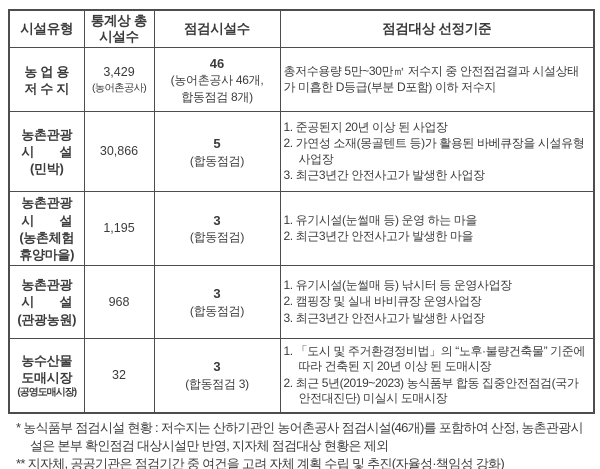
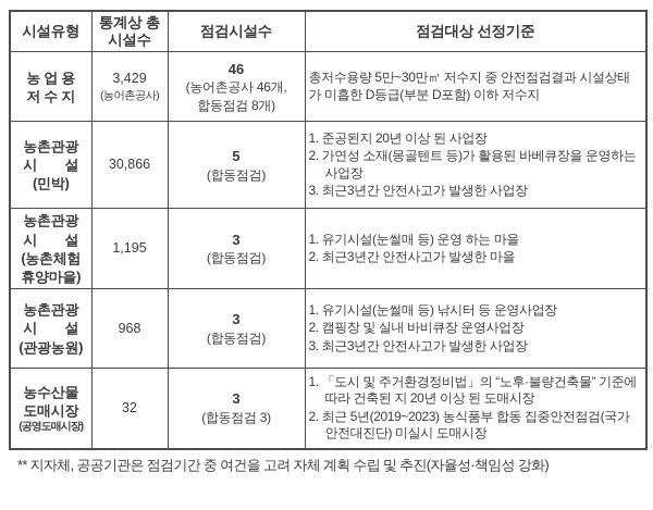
  시설유형	통계상 총 시설수	점검시설수	점검대상 선정기준
  농 업 용 저 수 지	3,429 (농어촌공사)	46 (농어촌공사 46개, 합동점검 8개)	총저수용량 5만~30만㎥ 저수지 중 안전점검결과 시설상태가 미흡한 D등급(부분 D포함) 이하 저수지
- 농촌관광 시 설 (민박)	30,866	5 (합동점검)	1. 준공된지 20년 이상 된 사업장2. 가연성 소재(몽골텐트 등)가 활용된 바베큐장을 시설유형 사업장3. 최근3년간 안전사고가 발생한 사업장
+ 농촌관광 시 설 (민박)	30,866	5 (합동점검)	1. 준공된지 20년 이상 된 사업장2. 가연성 소재(몽골텐트 등)가 활용된 바베큐장을 운영하는 사업장3. 최근3년간 안전사고가 발생한 사업장
  농촌관광 시 설 (농촌체험 휴양마을)	1,195	3 (합동점검)	1. 유기시설(눈썰매 등) 운영 하는 마을2. 최근3년간 안전사고가 발생한 마을
  농촌관광 시 설 (관광농원)	968	3 (합동점검)	1. 유기시설(눈썰매 등) 낚시터 등 운영사업장2. 캠핑장 및 실내 바비큐장 운영사업장3. 최근3년간 안전사고가 발생한 사업장
  농수산물 도매시장 (공영도매시장)	32	3 (합동점검 3)	1. 「도시 및 주거환경정비법」의 “노후·불량건축물” 기준에 따라 건축된 지 20년 이상 된 도매시장2. 최근 5년(2019~2023) 농식품부 합동 집중안전점검(국가안전대진단) 미실시 도매시장
- * 농식품부 점검시설 현황 : 저수지는 산하기관인 농어촌공사 점검시설(46개)를 포함하여 산정, 농촌관광시설은 본부 확인점검 대상시설만 반영, 지자체 점검대상 현황은 제외
  ** 지자체, 공공기관은 점검기간 중 여건을 고려 자체 계획 수립 및 추진(자율성·책임성 강화)
